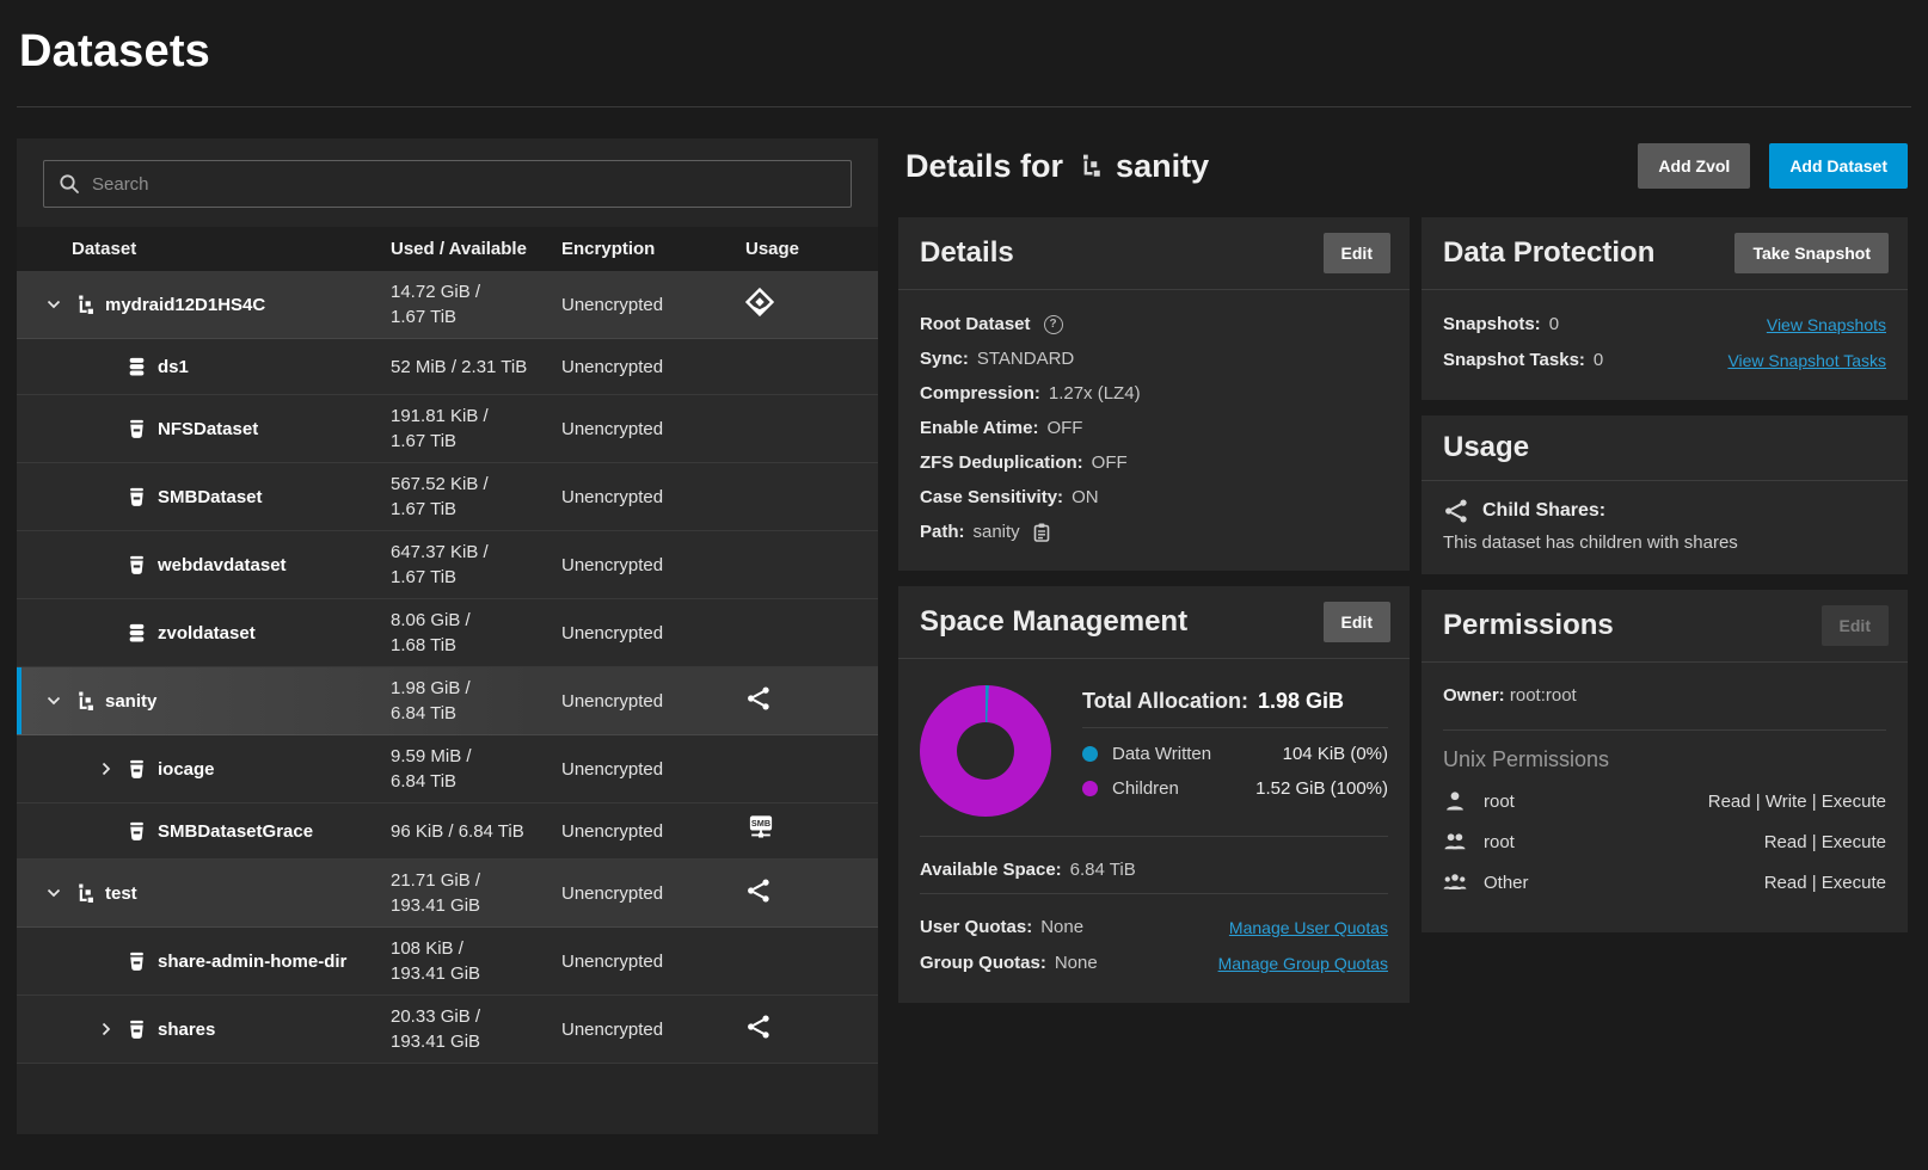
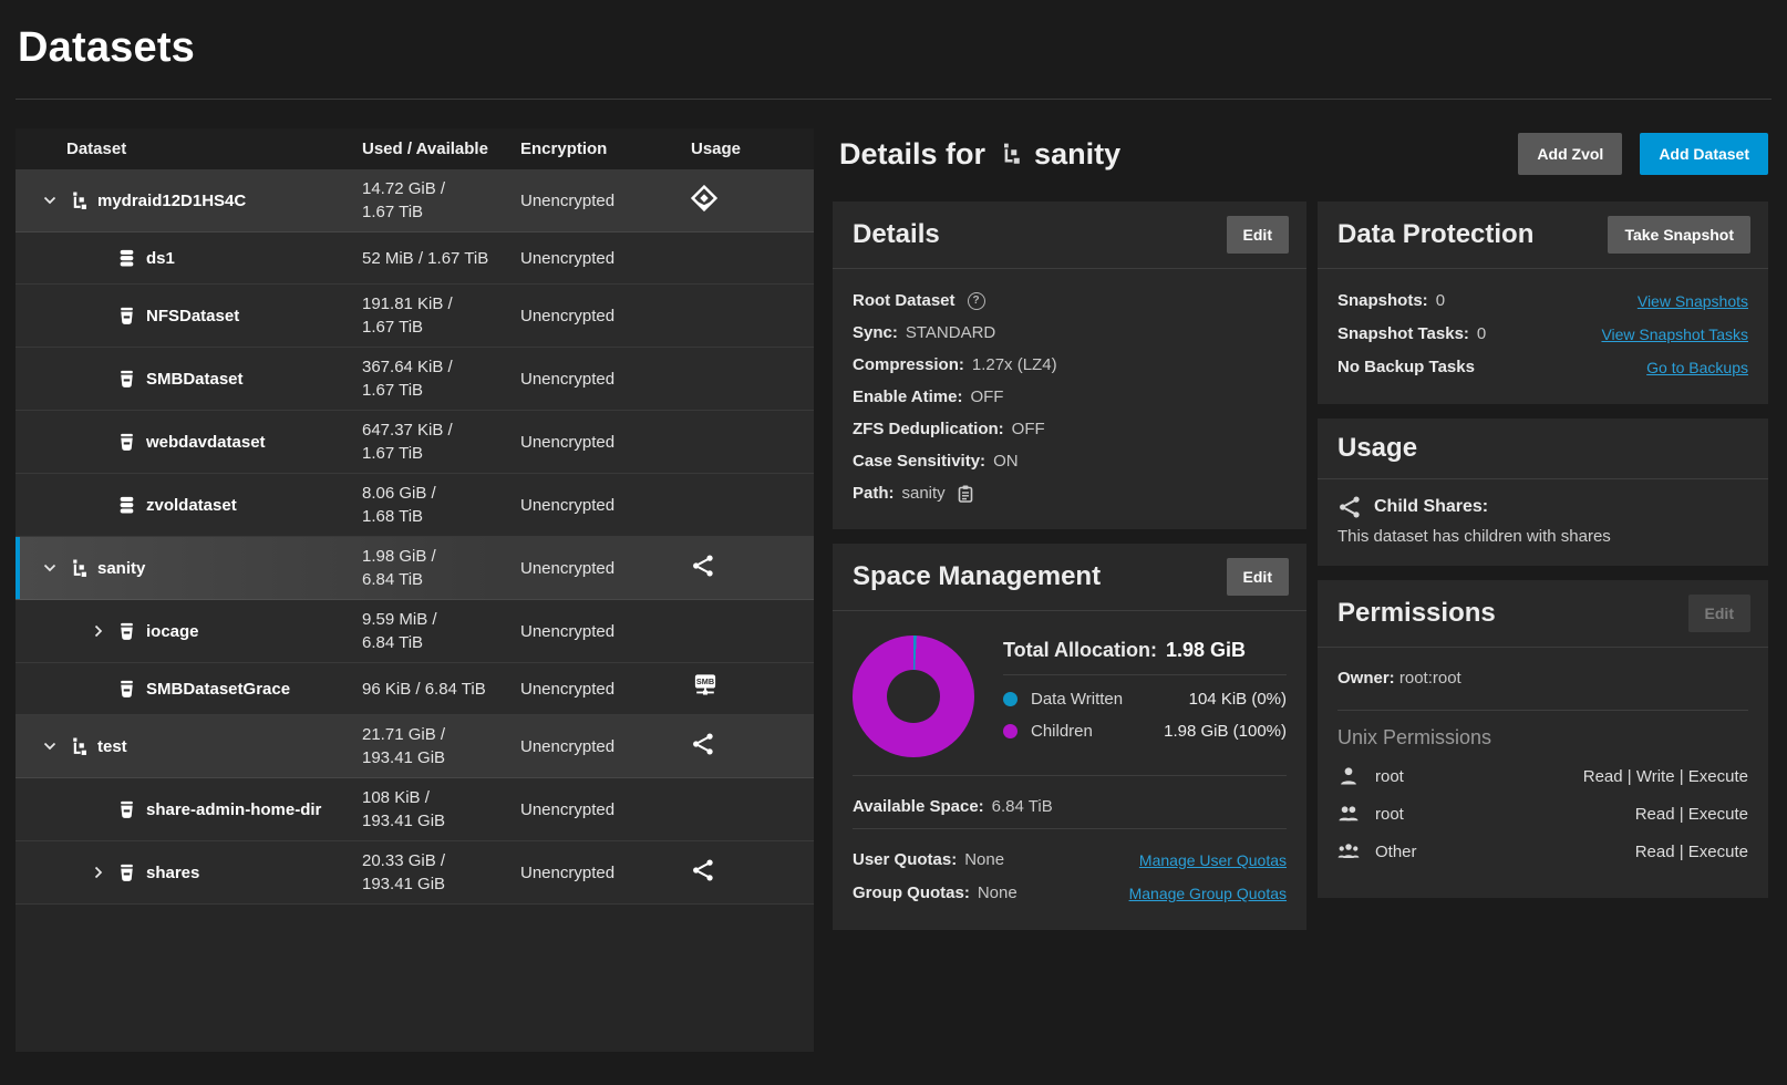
  Datasets
- Search
  Dataset
  Used / Available
  Encryption
  Usage
  mydraid12D1HS4C
  14.72 GiB /
  1.67 TiB
  Unencrypted
  ds1
- 52 MiB / 2.31 TiB
+ 52 MiB / 1.67 TiB
  Unencrypted
  NFSDataset
  191.81 KiB /
  1.67 TiB
  Unencrypted
  SMBDataset
- 567.52 KiB /
+ 367.64 KiB /
  1.67 TiB
  Unencrypted
  webdavdataset
  647.37 KiB /
  1.67 TiB
  Unencrypted
  zvoldataset
  8.06 GiB /
  1.68 TiB
  Unencrypted
  sanity
  1.98 GiB /
  6.84 TiB
  Unencrypted
  iocage
  9.59 MiB /
  6.84 TiB
  Unencrypted
  SMBDatasetGrace
  96 KiB / 6.84 TiB
  Unencrypted
  SMB
  test
  21.71 GiB /
  193.41 GiB
  Unencrypted
  share-admin-home-dir
  108 KiB /
  193.41 GiB
  Unencrypted
  shares
  20.33 GiB /
  193.41 GiB
  Unencrypted
  Details for
  sanity
  Add Zvol
  Add Dataset
  Details
  Edit
  Root Dataset
  ?
  Sync:
  STANDARD
  Compression:
  1.27x (LZ4)
  Enable Atime:
  OFF
  ZFS Deduplication:
  OFF
  Case Sensitivity:
  ON
  Path:
  sanity
  Space Management
  Edit
  Total Allocation: 1.98 GiB
  Data Written
  104 KiB (0%)
  Children
- 1.52 GiB (100%)
+ 1.98 GiB (100%)
  Available Space:
  6.84 TiB
  User Quotas:
  None
  Manage User Quotas
  Group Quotas:
  None
  Manage Group Quotas
  Data Protection
  Take Snapshot
  Snapshots:
  0
  View Snapshots
  Snapshot Tasks:
  0
  View Snapshot Tasks
+ No Backup Tasks
+ Go to Backups
  Usage
  Child Shares:
  This dataset has children with shares
  Permissions
  Edit
  Owner: root:root
  Unix Permissions
  root
  Read | Write | Execute
  root
  Read | Execute
  Other
  Read | Execute
